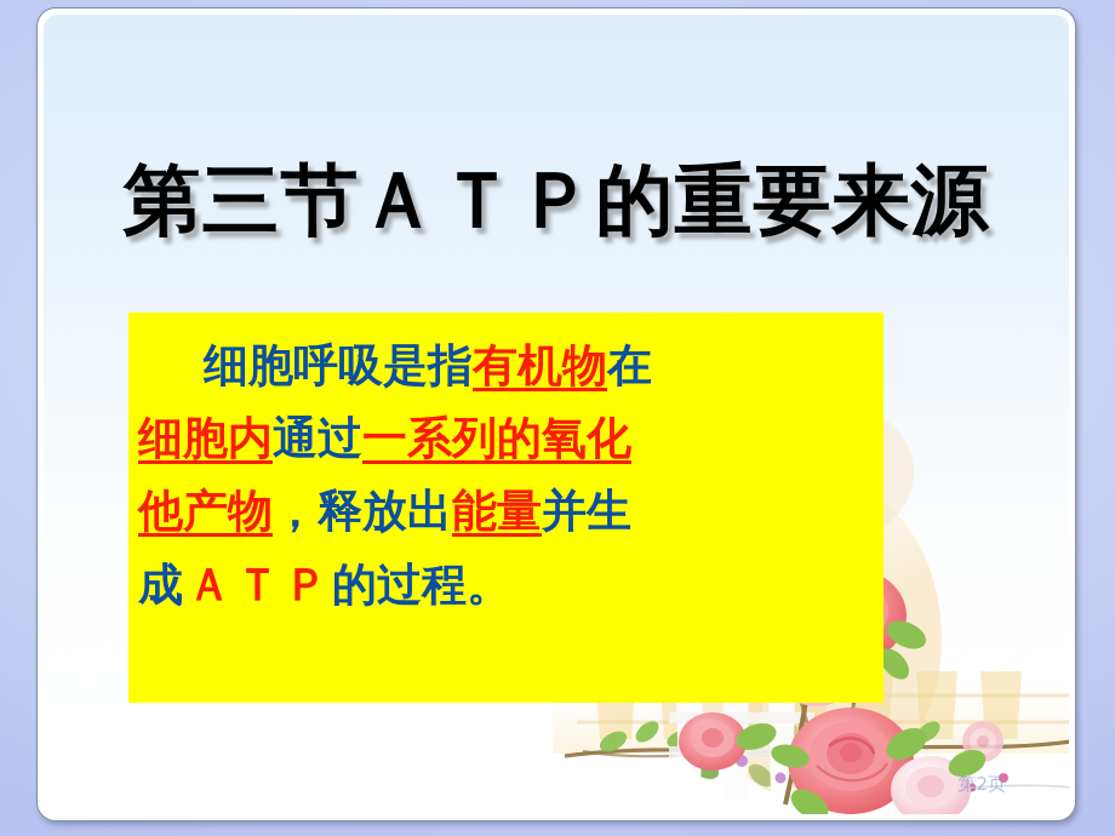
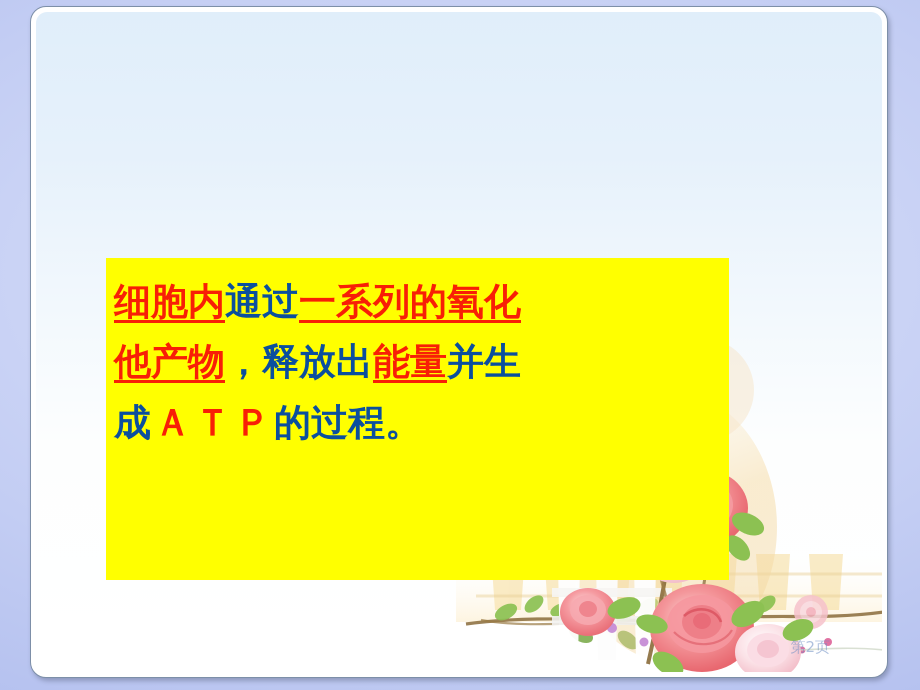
- 第三节ＡＴＰ的重要来源
- 细胞呼吸是指有机物在
  细胞内通过一系列的氧化
  他产物，释放出能量并生
  成ＡＴＰ的过程。
  第2页
